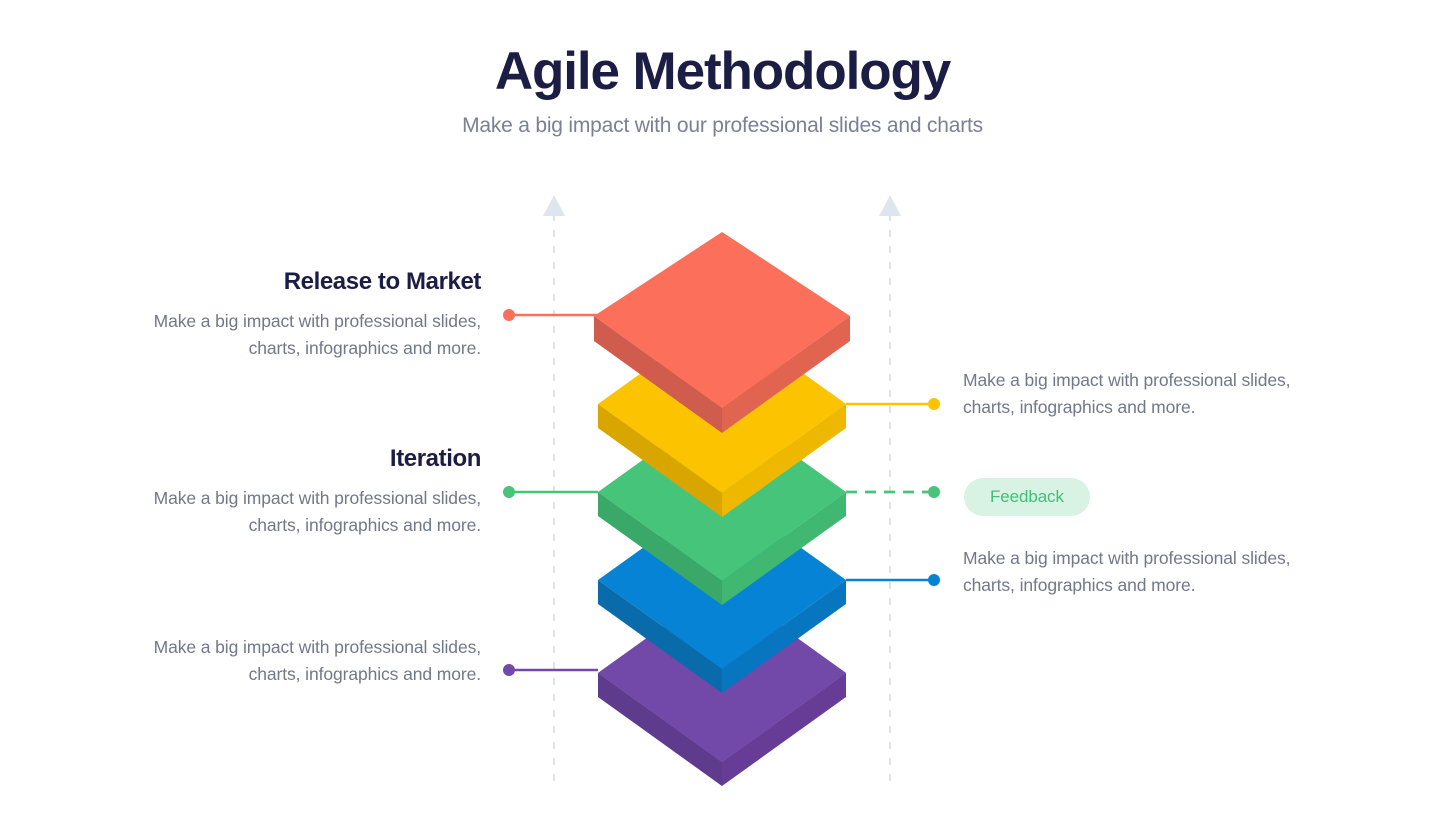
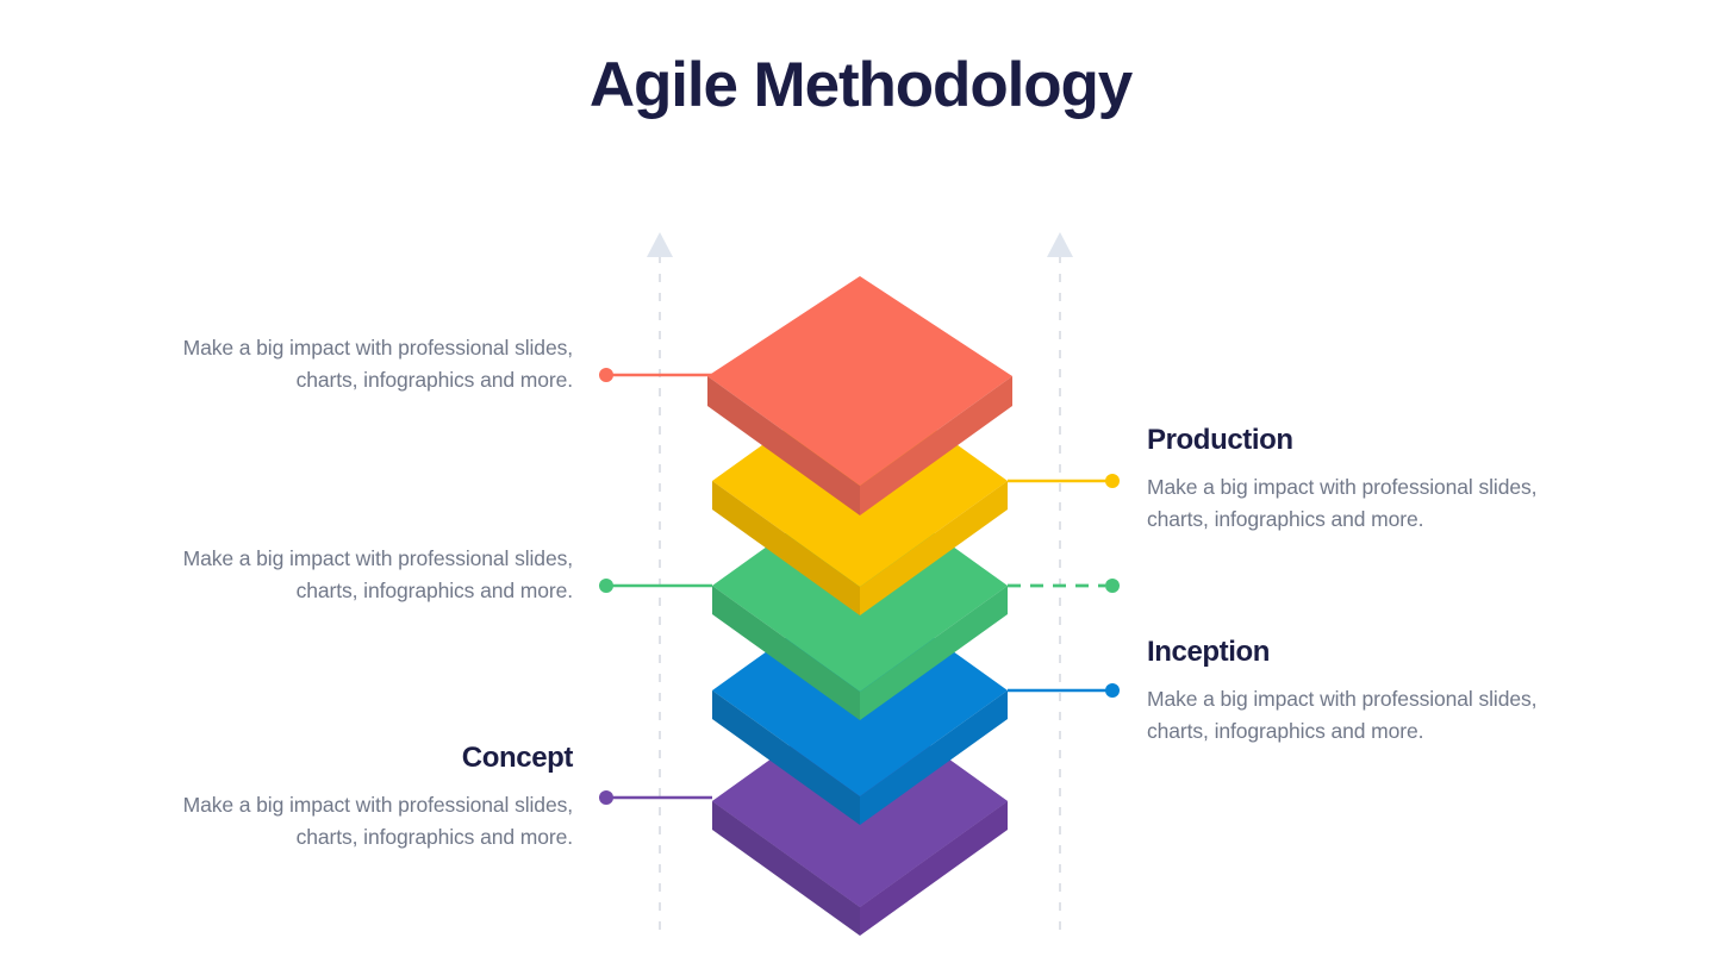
  Agile Methodology
- Make a big impact with our professional slides and charts
- Release to Market
  Make a big impact with professional slides, charts, infographics and more.
+ Production
  Make a big impact with professional slides, charts, infographics and more.
- Iteration
  Make a big impact with professional slides, charts, infographics and more.
+ Inception
  Make a big impact with professional slides, charts, infographics and more.
+ Concept
  Make a big impact with professional slides, charts, infographics and more.
- Feedback
